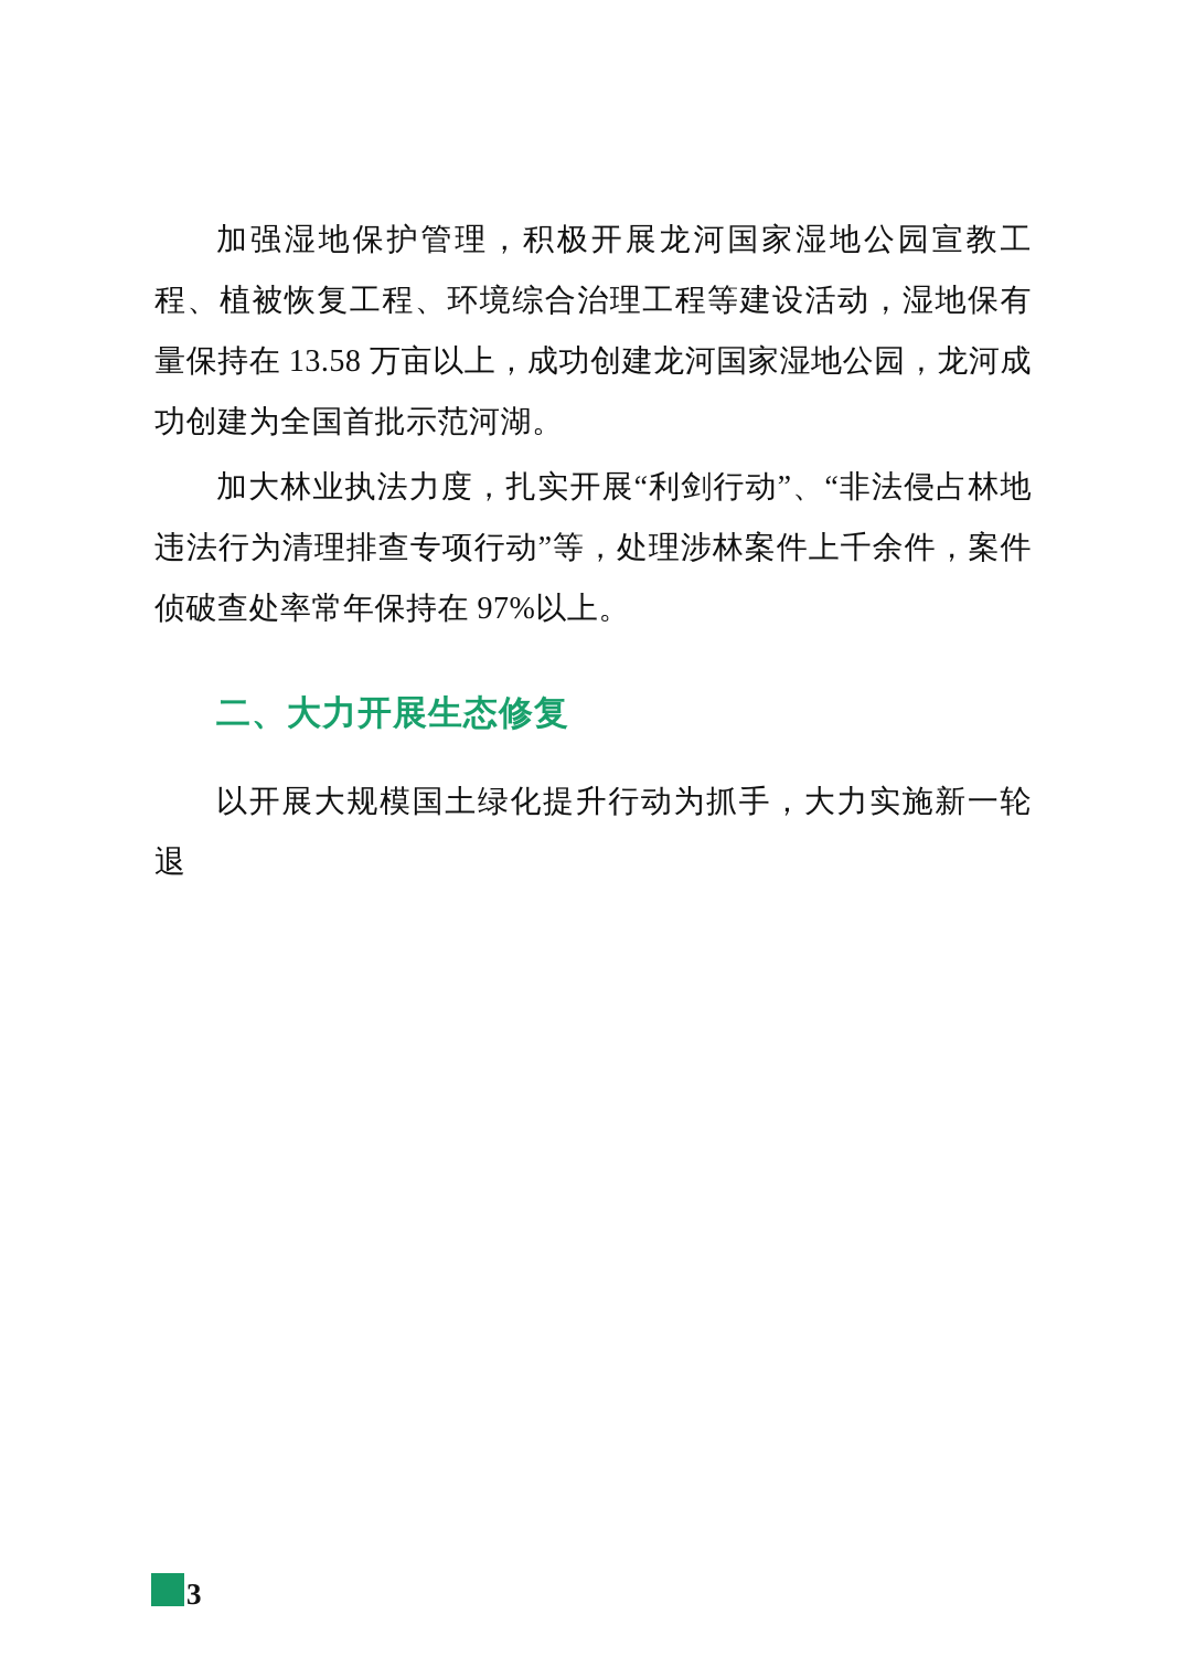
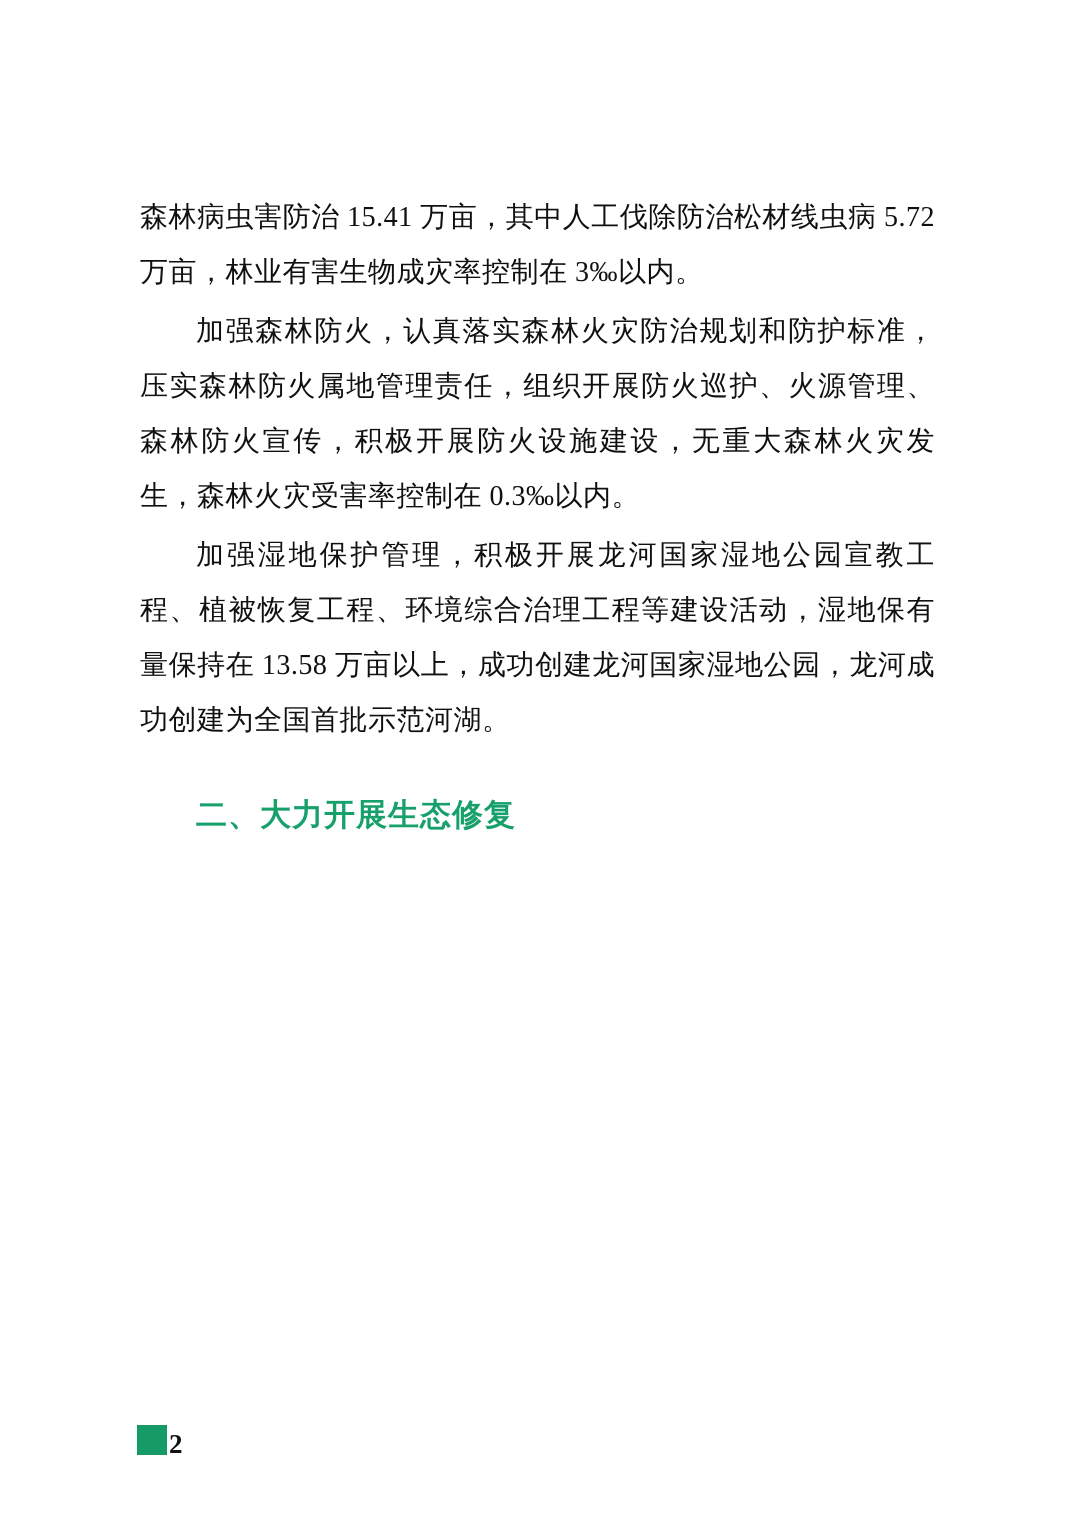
+ 森林病虫害防治 15.41 万亩，其中人工伐除防治松材线虫病 5.72 万亩，林业有害生物成灾率控制在 3‰以内。
+ 加强森林防火，认真落实森林火灾防治规划和防护标准，压实森林防火属地管理责任，组织开展防火巡护、火源管理、森林防火宣传，积极开展防火设施建设，无重大森林火灾发生，森林火灾受害率控制在 0.3‰以内。
  加强湿地保护管理，积极开展龙河国家湿地公园宣教工程、植被恢复工程、环境综合治理工程等建设活动，湿地保有量保持在 13.58 万亩以上，成功创建龙河国家湿地公园，龙河成功创建为全国首批示范河湖。
- 加大林业执法力度，扎实开展“利剑行动”、“非法侵占林地违法行为清理排查专项行动”等，处理涉林案件上千余件，案件侦破查处率常年保持在 97%以上。
  二、大力开展生态修复
- 以开展大规模国土绿化提升行动为抓手，大力实施新一轮退
- 3
+ 2
